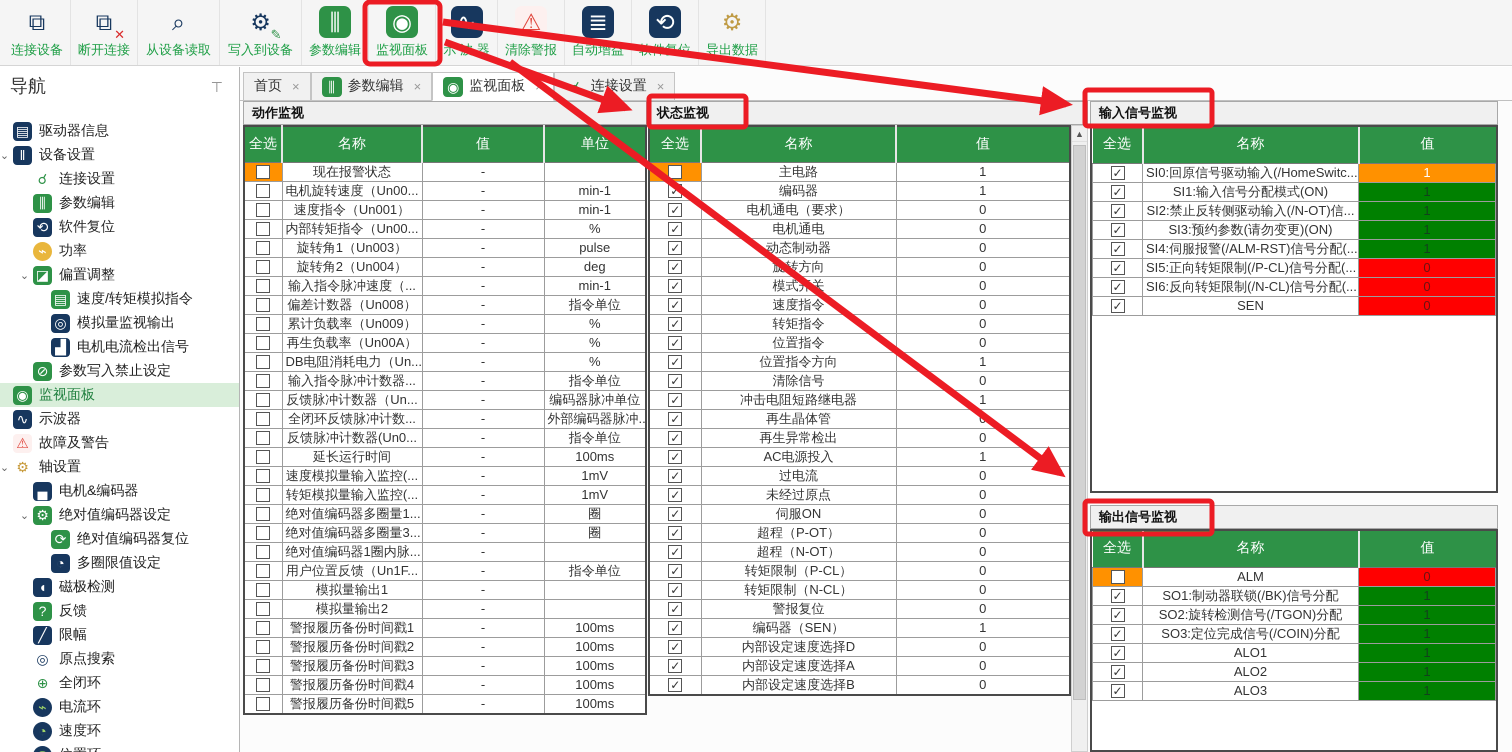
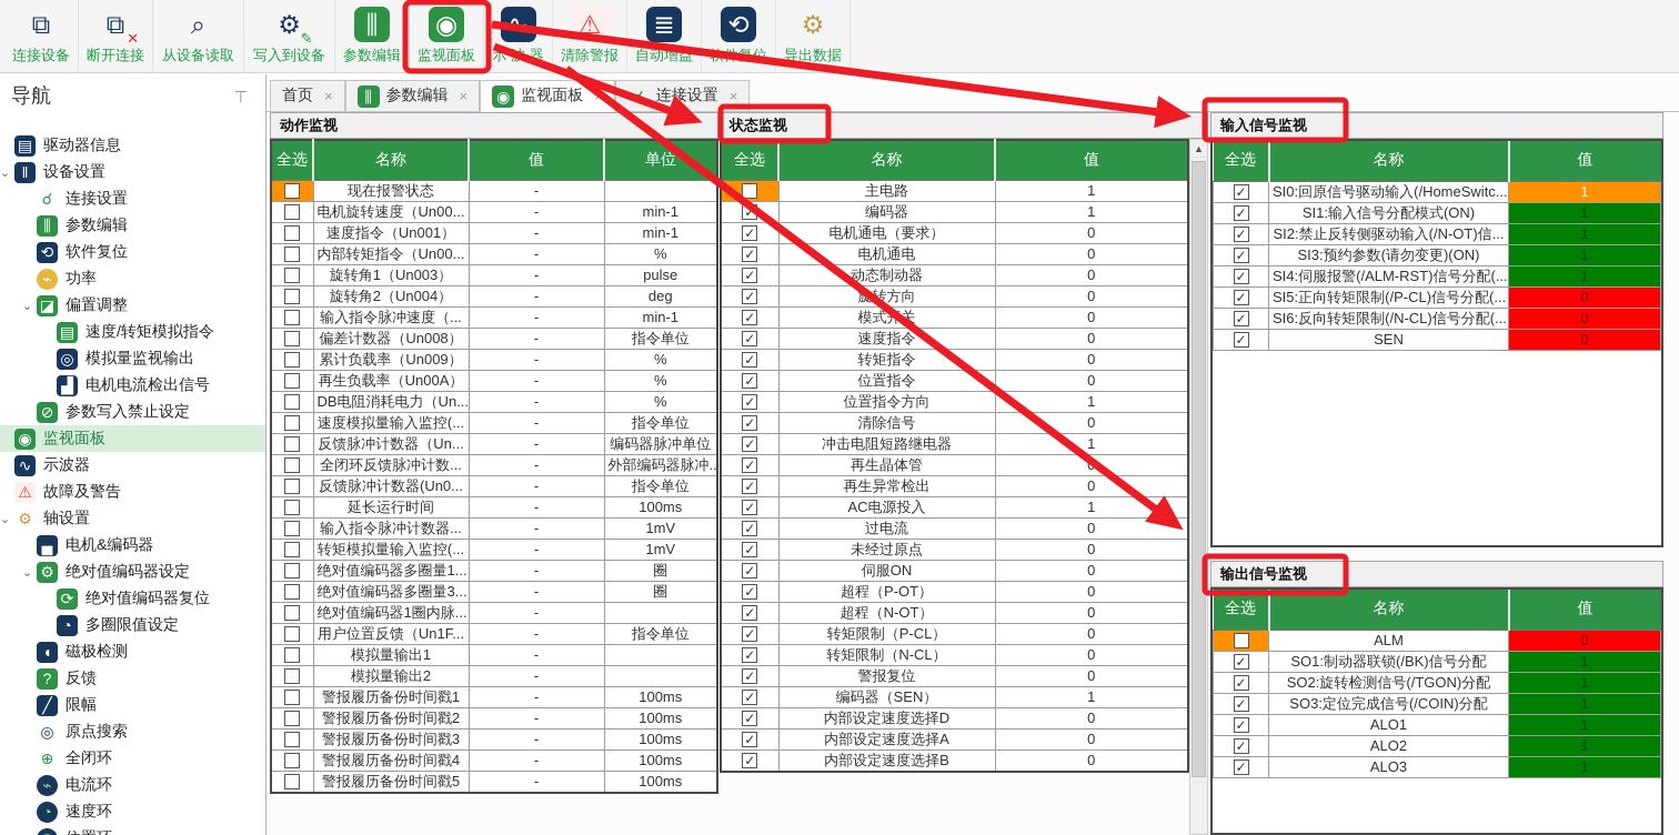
  ⧉
  连接设备
  ⧉
  ✕
  断开连接
  ⌕
  从设备读取
  ⚙
  ✎
  写入到设备
  ⫼
  参数编辑
  ◉
  监视面板
  ∿
  ⚠
  清除警报
  ≣
  自动增益
  ⟲
  ⚙
  导出数据
  导航
  ⊤
  ▤
  驱动器信息
  ⌄
  ‖
  设备设置
  ☌
  连接设置
  ⫼
  参数编辑
  ⟲
  软件复位
  ⌁
  功率
  ⌄
  ◪
  偏置调整
  ▤
  速度/转矩模拟指令
  ◎
  模拟量监视输出
  ▟
  电机电流检出信号
  ⊘
  参数写入禁止设定
  ◉
  监视面板
  ∿
  示波器
  ⚠
  故障及警告
  ⌄
  ⚙
  轴设置
  ▄
  电机&编码器
  ⌄
  ⚙
  绝对值编码器设定
  ⟳
  绝对值编码器复位
  ◔
  多圈限值设定
  ◖
  磁极检测
  ?
  反馈
  ╱
  限幅
  ◎
  原点搜索
  ⊕
  全闭环
  ⌁
  电流环
  ◔
  速度环
  首页
  ×
  ⫼
  参数编辑
  ×
  ◉
  监视面板
  连接设置
  ×
  动作监视
  全选	名称	值	单位
  	现在报警状态	-
  	电机旋转速度（Un00...	-	min-1
  	速度指令（Un001）	-	min-1
  	内部转矩指令（Un00...	-	%
  	旋转角1（Un003）	-	pulse
  	旋转角2（Un004）	-	deg
  	输入指令脉冲速度（...	-	min-1
  	偏差计数器（Un008）	-	指令单位
  	累计负载率（Un009）	-	%
  	再生负载率（Un00A）	-	%
  	DB电阻消耗电力（Un...	-	%
- 	输入指令脉冲计数器...	-	指令单位
+ 	速度模拟量输入监控(...	-	指令单位
  	反馈脉冲计数器（Un...	-	编码器脉冲单位
  	全闭环反馈脉冲计数...	-	外部编码器脉冲..
  	反馈脉冲计数器(Un0...	-	指令单位
  	延长运行时间	-	100ms
- 	速度模拟量输入监控(...	-	1mV
+ 	输入指令脉冲计数器...	-	1mV
  	转矩模拟量输入监控(...	-	1mV
  	绝对值编码器多圈量1...	-	圈
  	绝对值编码器多圈量3...	-	圈
  	绝对值编码器1圈内脉...	-
  	用户位置反馈（Un1F...	-	指令单位
  	模拟量输出1	-
  	模拟量输出2	-
  	警报履历备份时间戳1	-	100ms
  	警报履历备份时间戳2	-	100ms
  	警报履历备份时间戳3	-	100ms
  	警报履历备份时间戳4	-	100ms
  	警报履历备份时间戳5	-	100ms
  状态监视
  全选	名称	值
  	主电路	1
  	编码器	1
  	电机通电（要求）	0
  	电机通电	0
  	动态制动器	0
  	转方向	0
  	模式关	0
  	速度指令	0
  	转矩指令	0
  	位置指令	0
  	位置指令方向	1
  	清除信号	0
  	冲击电阻短路继电器	1
  	再生晶体管
  	再生异常检出	0
  	AC电源投入	1
  	过电流	0
  	未经过原点	0
  	伺服ON	0
  	超程（P-OT）	0
  	超程（N-OT）	0
  	转矩限制（P-CL）	0
  	转矩限制（N-CL）	0
  	警报复位	0
  	编码器（SEN）	1
  	内部设定速度选择D	0
  	内部设定速度选择A	0
  	内部设定速度选择B	0
  ▲
  输入信号监视
  全选	名称	值
  	SI0:回原信号驱动输入(/HomeSwitc...	1
  	SI1:输入信号分配模式(ON)	1
  	SI2:禁止反转侧驱动输入(/N-OT)信...	1
  	SI3:预约参数(请勿变更)(ON)	1
  	SI4:伺服报警(/ALM-RST)信号分配(...	1
  	SI5:正向转矩限制(/P-CL)信号分配(...	0
  	SI6:反向转矩限制(/N-CL)信号分配(...	0
  	SEN	0
  输出信号监视
  全选	名称	值
  	ALM	0
  	SO1:制动器联锁(/BK)信号分配	1
  	SO2:旋转检测信号(/TGON)分配	1
  	SO3:定位完成信号(/COIN)分配	1
  	ALO1	1
  	ALO2	1
  	ALO3	1
